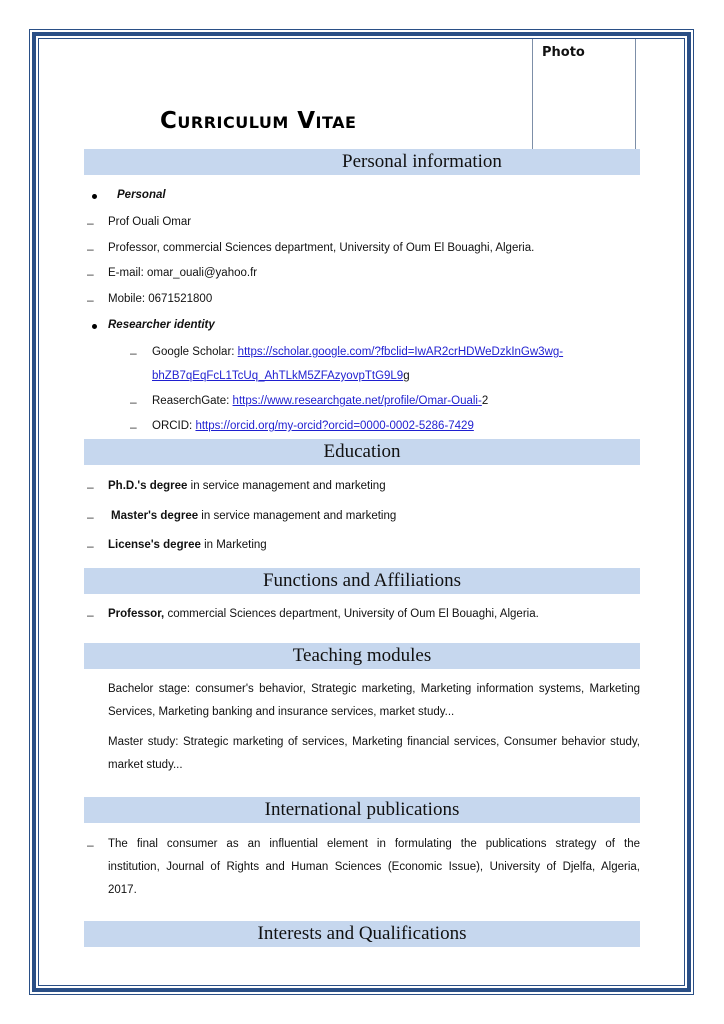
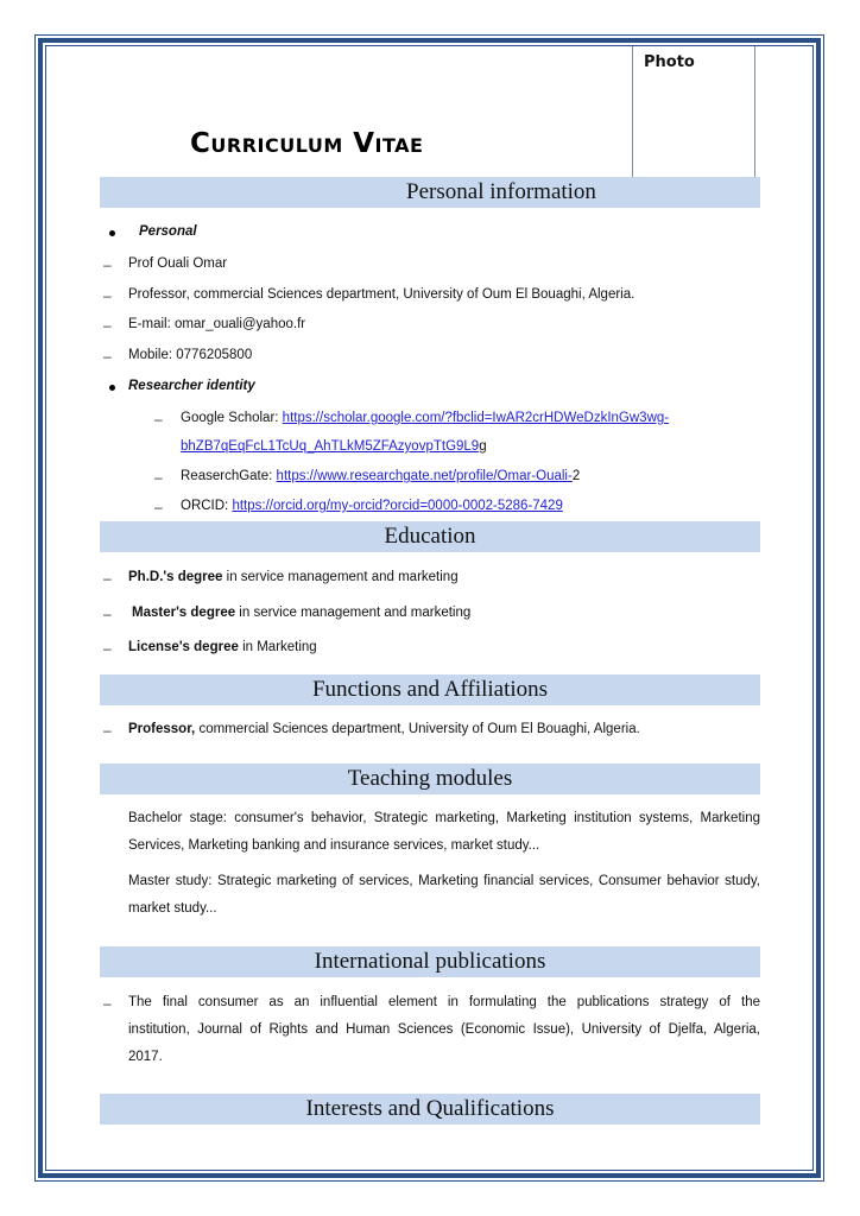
  Photo
  Curriculum Vitae
  Personal information
  Personal
  –
  Prof Ouali Omar
  –
  Professor, commercial Sciences department, University of Oum El Bouaghi, Algeria.
  –
  E-mail: omar_ouali@yahoo.fr
  –
- Mobile: 0671521800
+ Mobile: 0776205800
  Researcher identity
  –
  Google Scholar: https://scholar.google.com/?fbclid=IwAR2crHDWeDzkInGw3wg-
  bhZB7qEqFcL1TcUq_AhTLkM5ZFAzyovpTtG9L9g
  –
  ReaserchGate: https://www.researchgate.net/profile/Omar-Ouali-2
  –
  ORCID: https://orcid.org/my-orcid?orcid=0000-0002-5286-7429
  Education
  –
  Ph.D.'s degree in service management and marketing
  –
  Master's degree in service management and marketing
  –
  License's degree in Marketing
  Functions and Affiliations
  –
  Professor, commercial Sciences department, University of Oum El Bouaghi, Algeria.
  Teaching modules
- Bachelor stage: consumer's behavior, Strategic marketing, Marketing information systems, Marketing Services, Marketing banking and insurance services, market study...
+ Bachelor stage: consumer's behavior, Strategic marketing, Marketing institution systems, Marketing Services, Marketing banking and insurance services, market study...
  Master study: Strategic marketing of services, Marketing financial services, Consumer behavior study, market study...
  International publications
  –
  The final consumer as an influential element in formulating the publications strategy of the institution, Journal of Rights and Human Sciences (Economic Issue), University of Djelfa, Algeria, 2017.
  Interests and Qualifications
